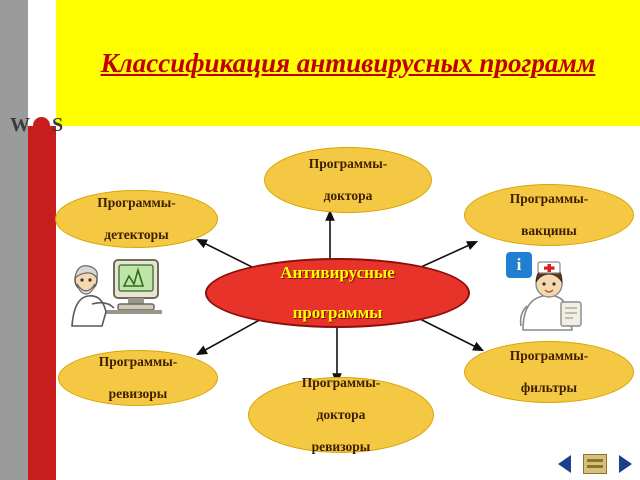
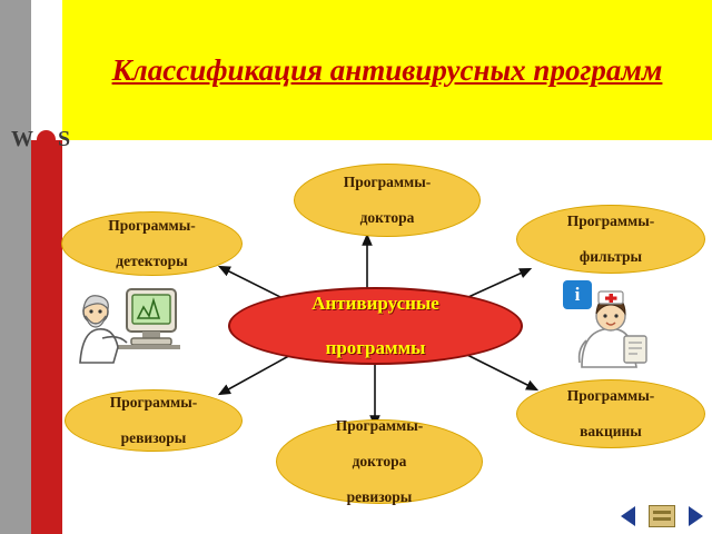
  Классификация антивирусных программ
  W
  S
  i
  Программы-
  доктора
  Программы-
  детекторы
  Программы-
- вакцины
+ фильтры
  Программы-
  ревизоры
  Программы-
- фильтры
+ вакцины
  Программы-
  доктора
  ревизоры
  Антивирусные
  программы
